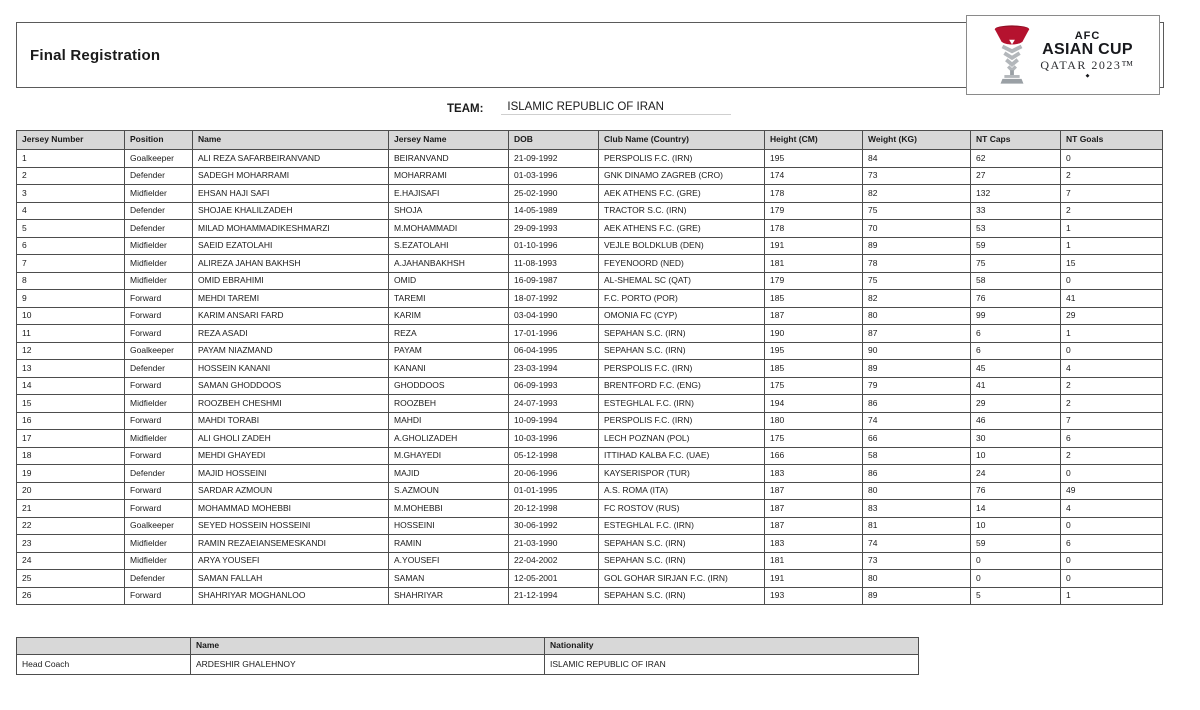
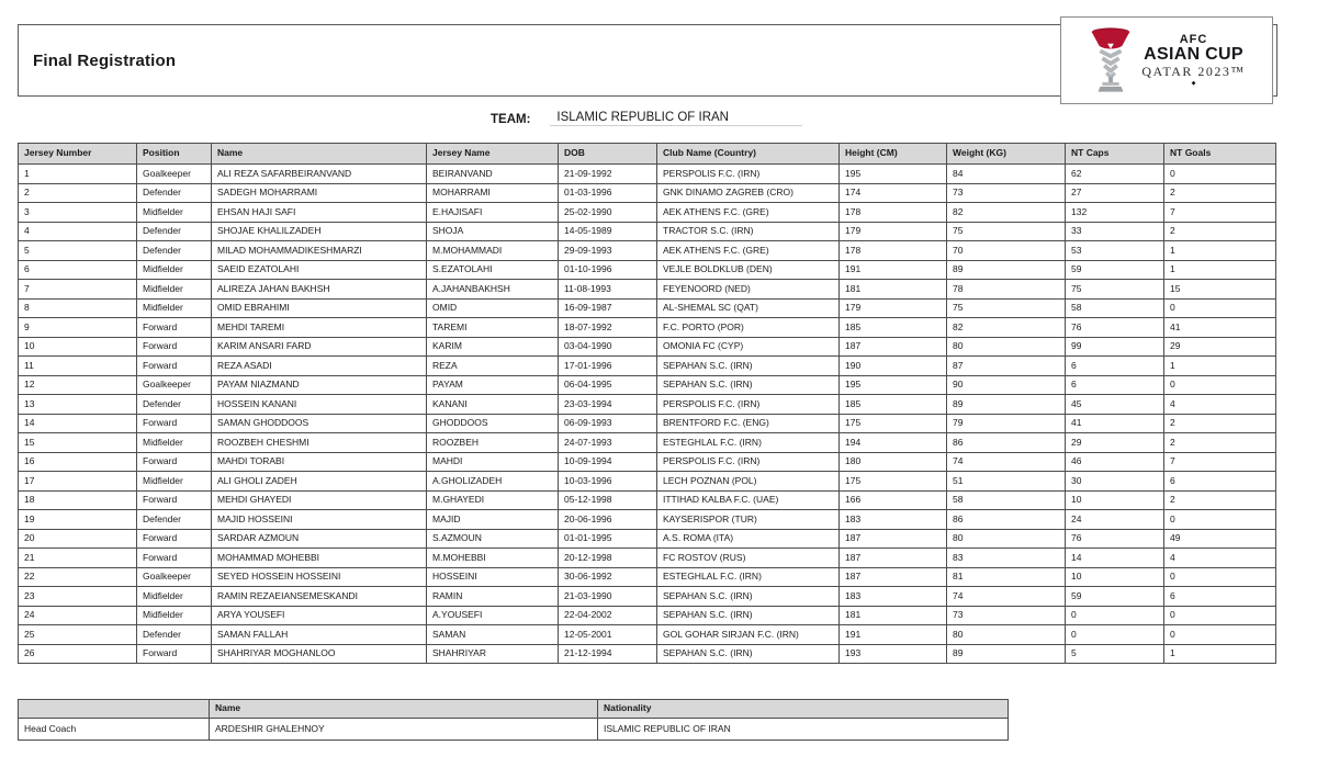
  Final Registration
  AFC
  ASIAN CUP
  QATAR 2023™
  TEAM:
  ISLAMIC REPUBLIC OF IRAN
  Jersey Number	Position	Name	Jersey Name	DOB	Club Name (Country)	Height (CM)	Weight (KG)	NT Caps	NT Goals
  1	Goalkeeper	ALI REZA SAFARBEIRANVAND	BEIRANVAND	21-09-1992	PERSPOLIS F.C. (IRN)	195	84	62	0
  2	Defender	SADEGH MOHARRAMI	MOHARRAMI	01-03-1996	GNK DINAMO ZAGREB (CRO)	174	73	27	2
  3	Midfielder	EHSAN HAJI SAFI	E.HAJISAFI	25-02-1990	AEK ATHENS F.C. (GRE)	178	82	132	7
  4	Defender	SHOJAE KHALILZADEH	SHOJA	14-05-1989	TRACTOR S.C. (IRN)	179	75	33	2
  5	Defender	MILAD MOHAMMADIKESHMARZI	M.MOHAMMADI	29-09-1993	AEK ATHENS F.C. (GRE)	178	70	53	1
  6	Midfielder	SAEID EZATOLAHI	S.EZATOLAHI	01-10-1996	VEJLE BOLDKLUB (DEN)	191	89	59	1
  7	Midfielder	ALIREZA JAHAN BAKHSH	A.JAHANBAKHSH	11-08-1993	FEYENOORD (NED)	181	78	75	15
  8	Midfielder	OMID EBRAHIMI	OMID	16-09-1987	AL-SHEMAL SC (QAT)	179	75	58	0
  9	Forward	MEHDI TAREMI	TAREMI	18-07-1992	F.C. PORTO (POR)	185	82	76	41
  10	Forward	KARIM ANSARI FARD	KARIM	03-04-1990	OMONIA FC (CYP)	187	80	99	29
  11	Forward	REZA ASADI	REZA	17-01-1996	SEPAHAN S.C. (IRN)	190	87	6	1
  12	Goalkeeper	PAYAM NIAZMAND	PAYAM	06-04-1995	SEPAHAN S.C. (IRN)	195	90	6	0
  13	Defender	HOSSEIN KANANI	KANANI	23-03-1994	PERSPOLIS F.C. (IRN)	185	89	45	4
  14	Forward	SAMAN GHODDOOS	GHODDOOS	06-09-1993	BRENTFORD F.C. (ENG)	175	79	41	2
  15	Midfielder	ROOZBEH CHESHMI	ROOZBEH	24-07-1993	ESTEGHLAL F.C. (IRN)	194	86	29	2
  16	Forward	MAHDI TORABI	MAHDI	10-09-1994	PERSPOLIS F.C. (IRN)	180	74	46	7
- 17	Midfielder	ALI GHOLI ZADEH	A.GHOLIZADEH	10-03-1996	LECH POZNAN (POL)	175	66	30	6
+ 17	Midfielder	ALI GHOLI ZADEH	A.GHOLIZADEH	10-03-1996	LECH POZNAN (POL)	175	51	30	6
  18	Forward	MEHDI GHAYEDI	M.GHAYEDI	05-12-1998	ITTIHAD KALBA F.C. (UAE)	166	58	10	2
  19	Defender	MAJID HOSSEINI	MAJID	20-06-1996	KAYSERISPOR (TUR)	183	86	24	0
  20	Forward	SARDAR AZMOUN	S.AZMOUN	01-01-1995	A.S. ROMA (ITA)	187	80	76	49
  21	Forward	MOHAMMAD MOHEBBI	M.MOHEBBI	20-12-1998	FC ROSTOV (RUS)	187	83	14	4
  22	Goalkeeper	SEYED HOSSEIN HOSSEINI	HOSSEINI	30-06-1992	ESTEGHLAL F.C. (IRN)	187	81	10	0
  23	Midfielder	RAMIN REZAEIANSEMESKANDI	RAMIN	21-03-1990	SEPAHAN S.C. (IRN)	183	74	59	6
  24	Midfielder	ARYA YOUSEFI	A.YOUSEFI	22-04-2002	SEPAHAN S.C. (IRN)	181	73	0	0
  25	Defender	SAMAN FALLAH	SAMAN	12-05-2001	GOL GOHAR SIRJAN F.C. (IRN)	191	80	0	0
  26	Forward	SHAHRIYAR MOGHANLOO	SHAHRIYAR	21-12-1994	SEPAHAN S.C. (IRN)	193	89	5	1
  	Name	Nationality
  Head Coach	ARDESHIR GHALEHNOY	ISLAMIC REPUBLIC OF IRAN
